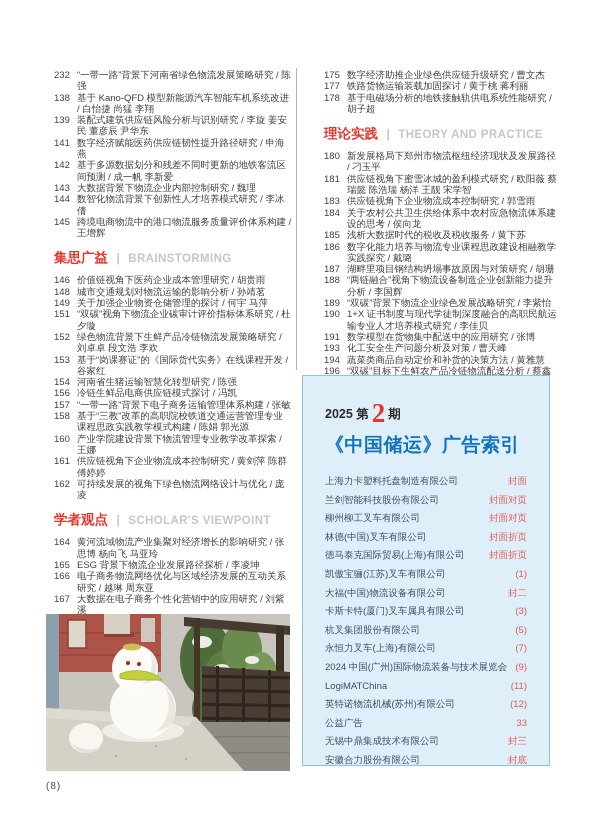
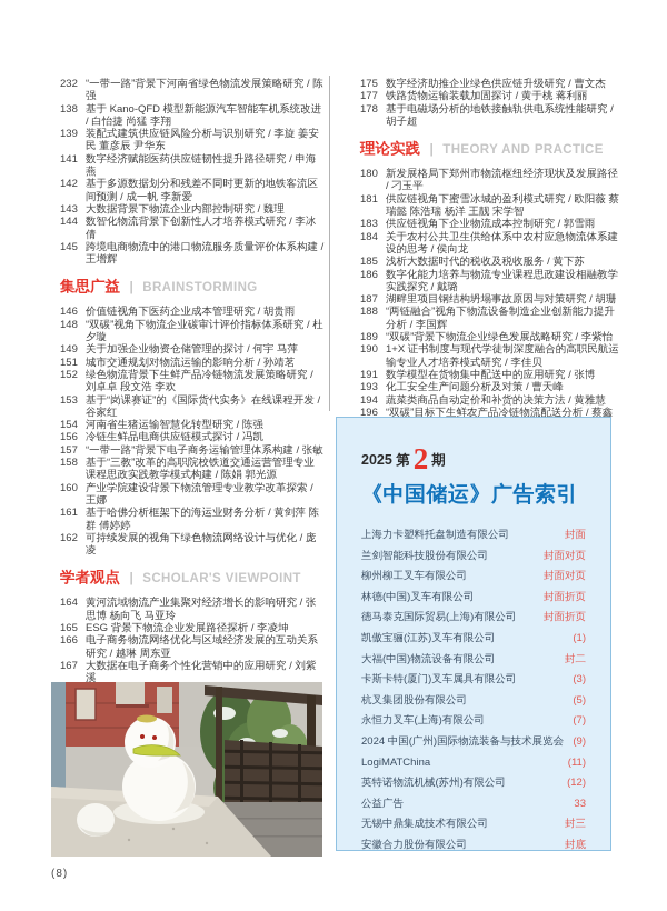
  232
  “一带一路”背景下河南省绿色物流发展策略研究 / 陈强
  138
  基于 Kano-QFD 模型新能源汽车智能车机系统改进 / 白怡捷 尚猛 李翔
  139
  装配式建筑供应链风险分析与识别研究 / 李旋 姜安民 董彦辰 尹华东
  141
  数字经济赋能医药供应链韧性提升路径研究 / 申海燕
  142
  基于多源数据划分和残差不同时更新的地铁客流区间预测 / 成一帆 李新爱
  143
  大数据背景下物流企业内部控制研究 / 魏理
  144
  数智化物流背景下创新性人才培养模式研究 / 李冰倩
  145
  跨境电商物流中的港口物流服务质量评价体系构建 / 王增辉
  集思广益 | BRAINSTORMING
  146
  价值链视角下医药企业成本管理研究 / 胡贵雨
  148
- 城市交通规划对物流运输的影响分析 / 孙靖茗
+ “双碳”视角下物流企业碳审计评价指标体系研究 / 杜夕璇
  149
  关于加强企业物资仓储管理的探讨 / 何宇 马萍
  151
- “双碳”视角下物流企业碳审计评价指标体系研究 / 杜夕璇
+ 城市交通规划对物流运输的影响分析 / 孙靖茗
  152
  绿色物流背景下生鲜产品冷链物流发展策略研究 / 刘卓卓 段文浩 李欢
  153
  基于“岗课赛证”的《国际货代实务》在线课程开发 / 谷家红
  154
  河南省生猪运输智慧化转型研究 / 陈强
  156
  冷链生鲜品电商供应链模式探讨 / 冯凯
  157
  “一带一路”背景下电子商务运输管理体系构建 / 张敏
  158
  基于“三教”改革的高职院校铁道交通运营管理专业课程思政实践教学模式构建 / 陈娟 郭光源
  160
  产业学院建设背景下物流管理专业教学改革探索 / 王娜
  161
- 供应链视角下企业物流成本控制研究 / 黄剑萍 陈群 傅婷婷
+ 基于哈佛分析框架下的海运业财务分析 / 黄剑萍 陈群 傅婷婷
  162
  可持续发展的视角下绿色物流网络设计与优化 / 庞凌
  学者观点 | SCHOLAR'S VIEWPOINT
  164
  黄河流域物流产业集聚对经济增长的影响研究 / 张思博 杨向飞 马亚玲
  165
  ESG 背景下物流企业发展路径探析 / 李凌坤
  166
  电子商务物流网络优化与区域经济发展的互动关系研究 / 越琳 周东亚
  167
  大数据在电子商务个性化营销中的应用研究 / 刘紫溪
  175
  数字经济助推企业绿色供应链升级研究 / 曹文杰
  177
  铁路货物运输装载加固探讨 / 黄于桃 蒋利丽
  178
  基于电磁场分析的地铁接触轨供电系统性能研究 / 胡子超
  理论实践 | THEORY AND PRACTICE
  180
  新发展格局下郑州市物流枢纽经济现状及发展路径 / 刁玉平
  181
  供应链视角下蜜雪冰城的盈利模式研究 / 欧阳薇 蔡瑞懿 陈浩瑞 杨洋 王靓 宋学智
  183
  供应链视角下企业物流成本控制研究 / 郭雪雨
  184
  关于农村公共卫生供给体系中农村应急物流体系建设的思考 / 侯向龙
  185
  浅析大数据时代的税收及税收服务 / 黄下苏
  186
  数字化能力培养与物流专业课程思政建设相融教学实践探究 / 戴璐
  187
  湖畔里项目钢结构坍塌事故原因与对策研究 / 胡珊
  188
  “两链融合”视角下物流设备制造企业创新能力提升分析 / 李国辉
  189
  “双碳”背景下物流企业绿色发展战略研究 / 李紫怡
  190
  1+X 证书制度与现代学徒制深度融合的高职民航运输专业人才培养模式研究 / 李佳贝
  191
  数学模型在货物集中配送中的应用研究 / 张博
  193
  化工安全生产问题分析及对策 / 曹天峰
  194
  蔬菜类商品自动定价和补货的决策方法 / 黄雅慧
  196
  “双碳”目标下生鲜农产品冷链物流配送分析 / 蔡鑫
  2025 第 2 期
  《中国储运》广告索引
  上海力卡塑料托盘制造有限公司
  封面
  兰剑智能科技股份有限公司
  封面对页
  柳州柳工叉车有限公司
  封面对页
  林德(中国)叉车有限公司
  封面折页
  德马泰克国际贸易(上海)有限公司
  封面折页
  凯傲宝骊(江苏)叉车有限公司
  (1)
  大福(中国)物流设备有限公司
  封二
  卡斯卡特(厦门)叉车属具有限公司
  (3)
  杭叉集团股份有限公司
  (5)
  永恒力叉车(上海)有限公司
  (7)
  2024 中国(广州)国际物流装备与技术展览会
  (9)
  LogiMATChina
  (11)
  英特诺物流机械(苏州)有限公司
  (12)
  公益广告
  33
  无锡中鼎集成技术有限公司
  封三
  安徽合力股份有限公司
  封底
  (8)
